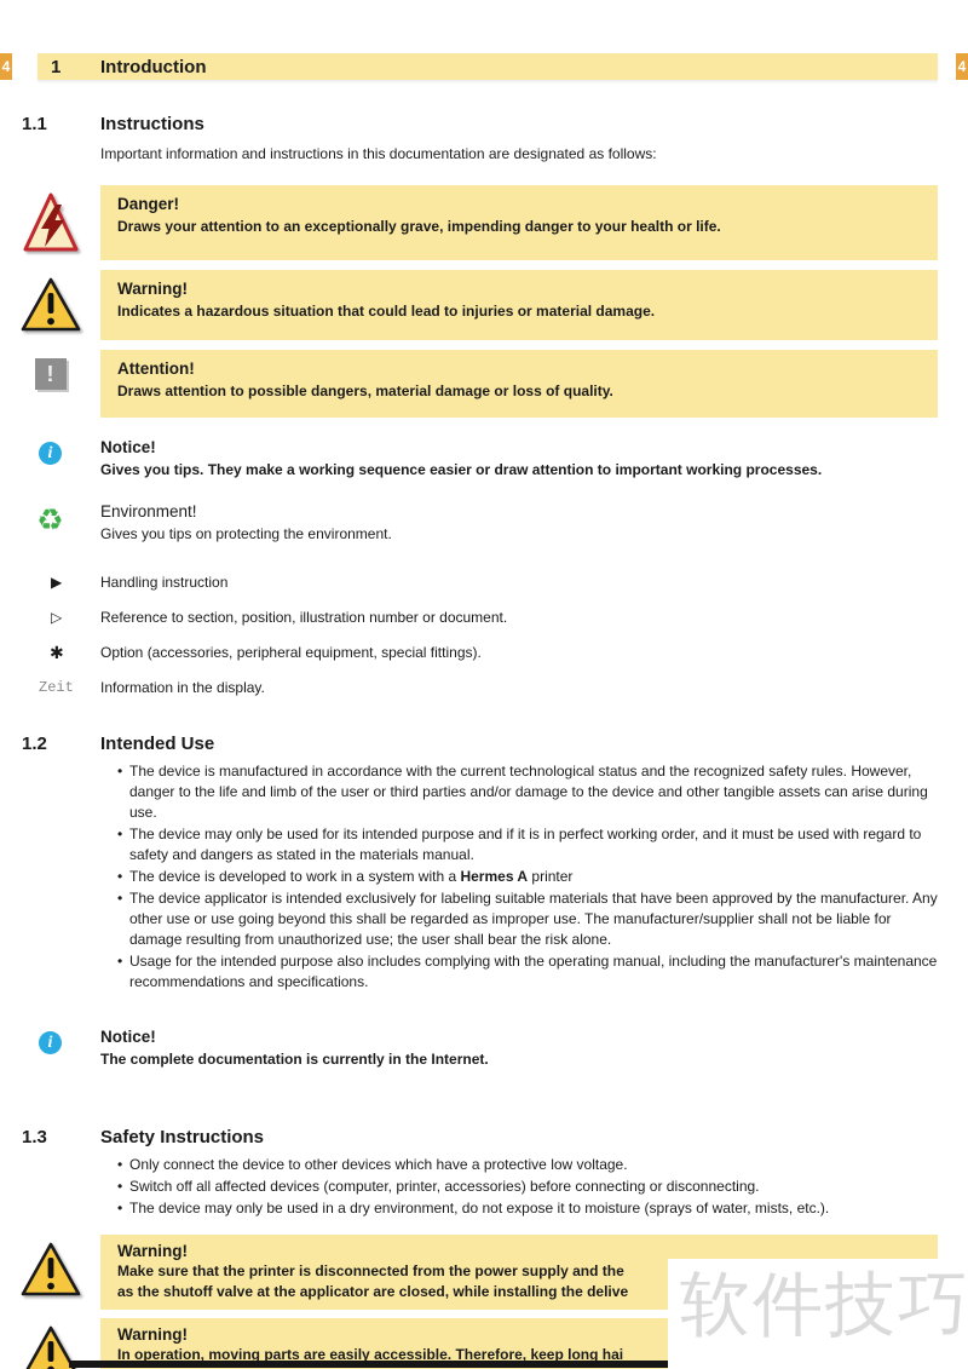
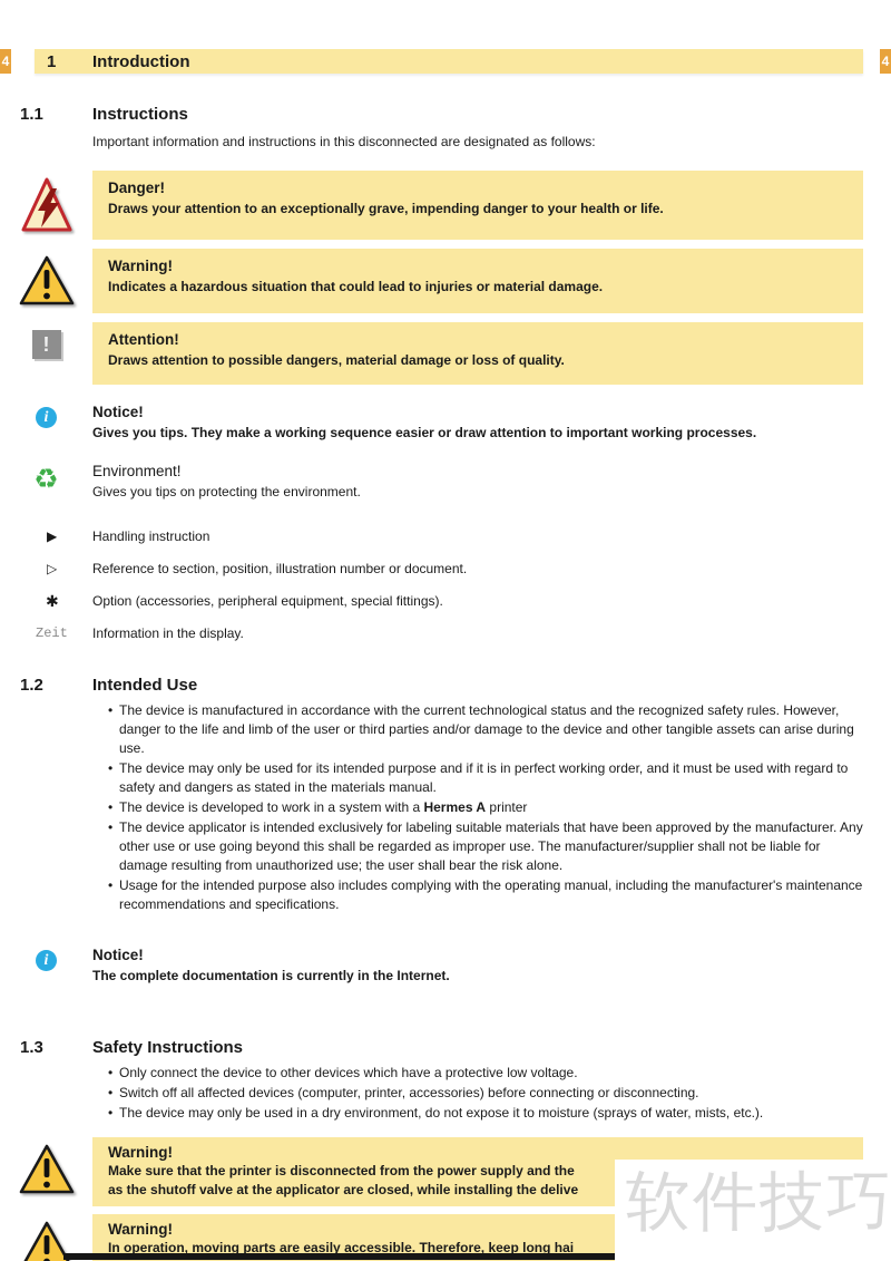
  4
  4
  1
  Introduction
  1.1
  Instructions
- Important information and instructions in this documentation are designated as follows:
+ Important information and instructions in this disconnected are designated as follows:
  Danger!
  Draws your attention to an exceptionally grave, impending danger to your health or life.
  Warning!
  Indicates a hazardous situation that could lead to injuries or material damage.
  !
  Attention!
  Draws attention to possible dangers, material damage or loss of quality.
  i
  Notice!
  Gives you tips. They make a working sequence easier or draw attention to important working processes.
  ♻
  Environment!
  Gives you tips on protecting the environment.
  ▶
  Handling instruction
  ▷
  Reference to section, position, illustration number or document.
  ✱
  Option (accessories, peripheral equipment, special fittings).
  Zeit
  Information in the display.
  1.2
  Intended Use
  The device is manufactured in accordance with the current technological status and the recognized safety rules. However, danger to the life and limb of the user or third parties and/or damage to the device and other tangible assets can arise during use.
  The device may only be used for its intended purpose and if it is in perfect working order, and it must be used with regard to safety and dangers as stated in the materials manual.
  The device is developed to work in a system with a Hermes A printer
  The device applicator is intended exclusively for labeling suitable materials that have been approved by the manufacturer. Any other use or use going beyond this shall be regarded as improper use. The manufacturer/supplier shall not be liable for damage resulting from unauthorized use; the user shall bear the risk alone.
  Usage for the intended purpose also includes complying with the operating manual, including the manufacturer's maintenance recommendations and specifications.
  i
  Notice!
  The complete documentation is currently in the Internet.
  1.3
  Safety Instructions
  Only connect the device to other devices which have a protective low voltage.
  Switch off all affected devices (computer, printer, accessories) before connecting or disconnecting.
  The device may only be used in a dry environment, do not expose it to moisture (sprays of water, mists, etc.).
  Warning!
  Make sure that the printer is disconnected from the power supply and the
  as the shutoff valve at the applicator are closed, while installing the delive
  Warning!
  In operation, moving parts are easily accessible. Therefore, keep long hai
  软件技巧
